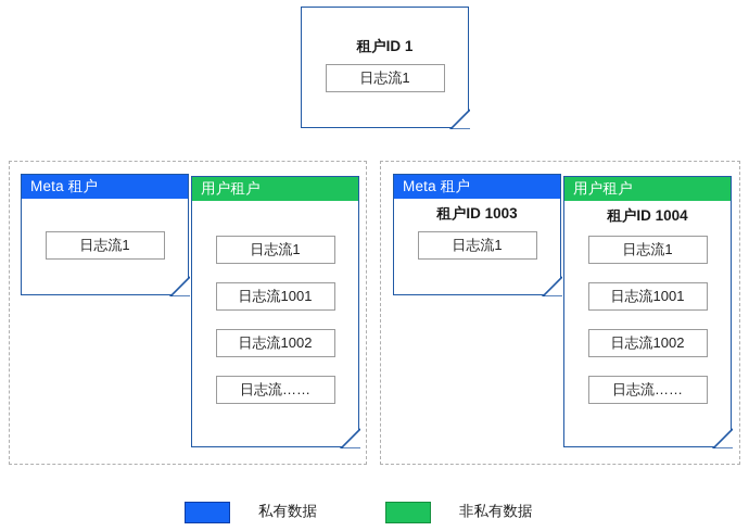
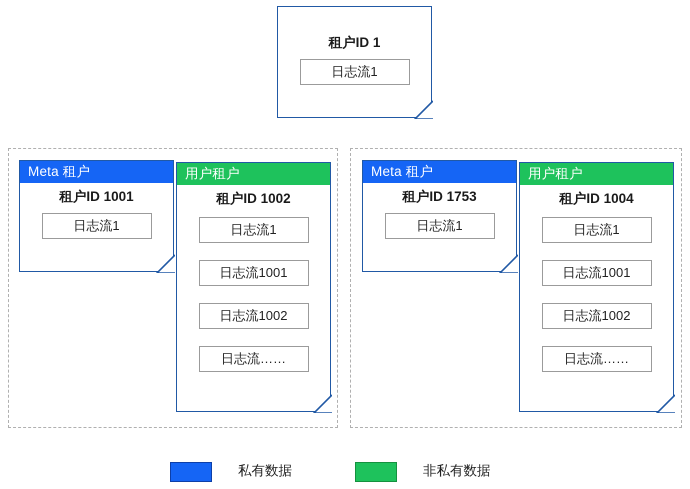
  租户ID 1
  日志流1
  Meta 租户
+ 租户ID 1001
  日志流1
  用户租户
+ 租户ID 1002
  日志流1
  日志流1001
  日志流1002
  日志流……
  Meta 租户
- 租户ID 1003
+ 租户ID 1753
  日志流1
  用户租户
  租户ID 1004
  日志流1
  日志流1001
  日志流1002
  日志流……
  私有数据
  非私有数据
